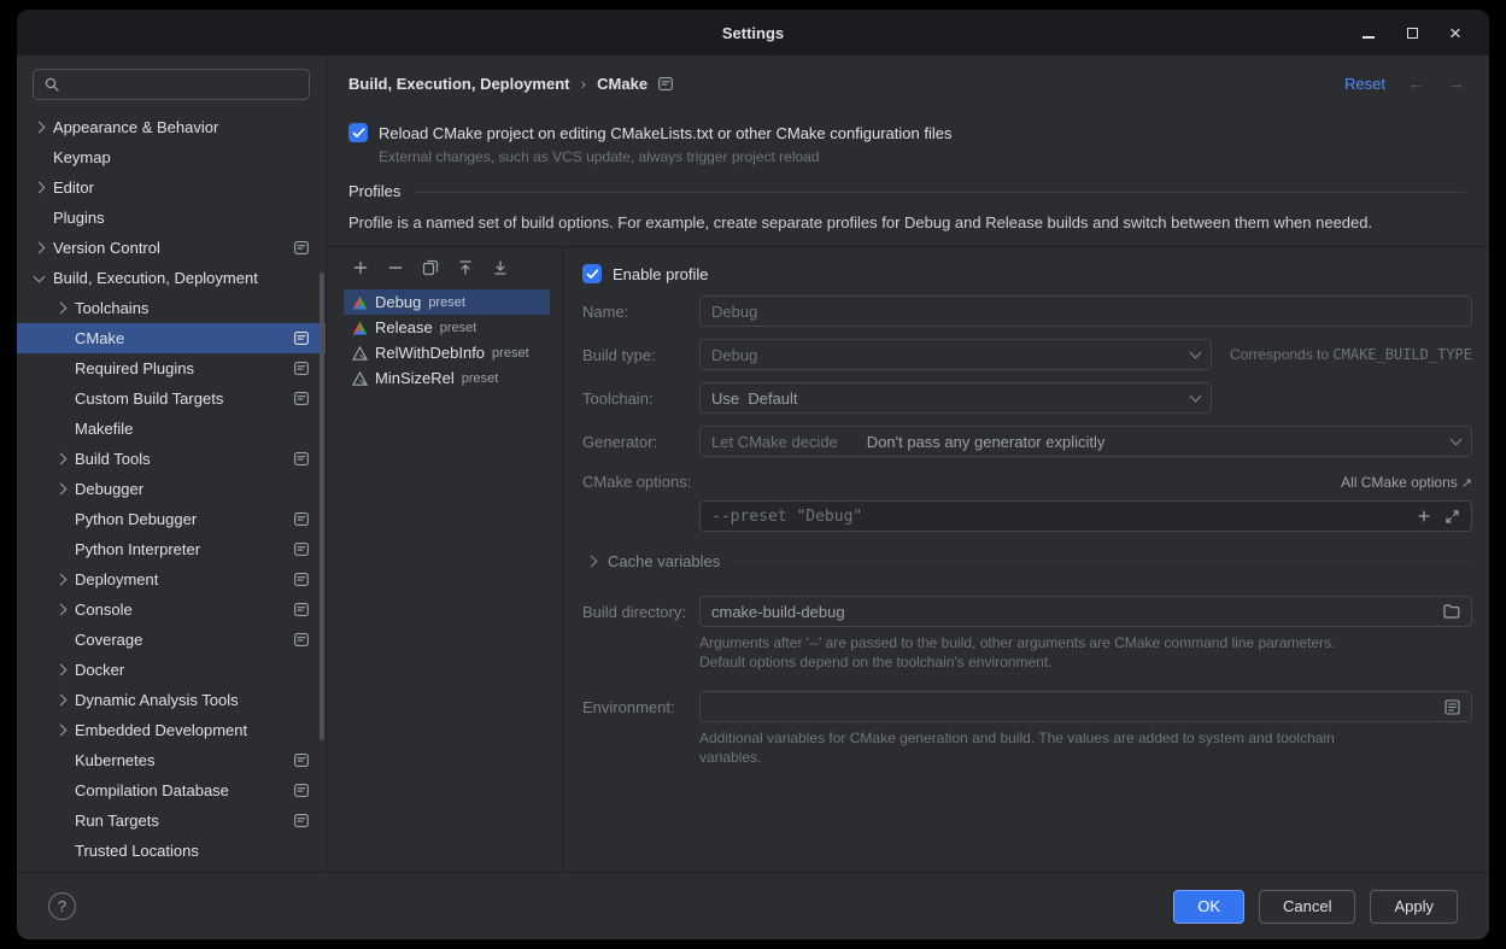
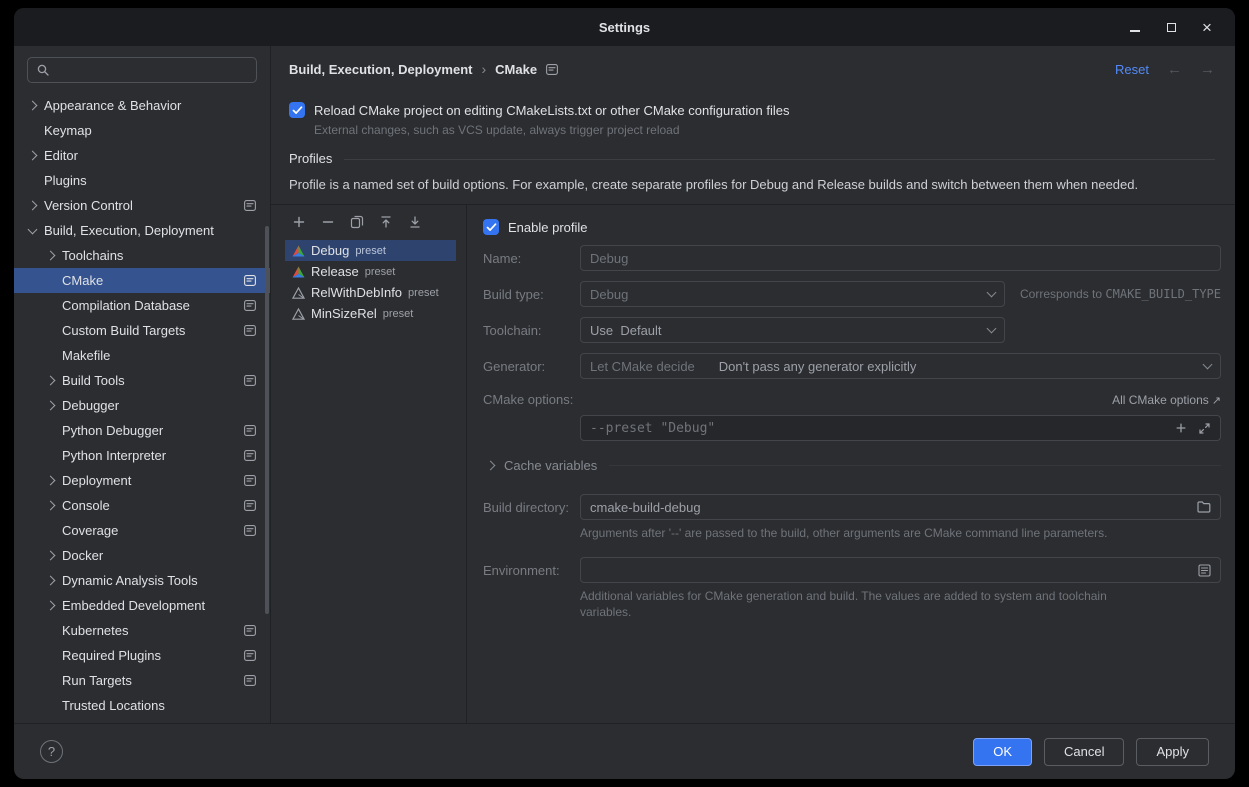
  Settings
  ×
  Appearance & Behavior
  Keymap
  Editor
  Plugins
  Version Control
  Build, Execution, Deployment
  Toolchains
  CMake
- Required Plugins
+ Compilation Database
  Custom Build Targets
  Makefile
  Build Tools
  Debugger
  Python Debugger
  Python Interpreter
  Deployment
  Console
  Coverage
  Docker
  Dynamic Analysis Tools
  Embedded Development
  Kubernetes
- Compilation Database
+ Required Plugins
  Run Targets
  Trusted Locations
  Build, Execution, Deployment
  ›
  CMake
  Reset
  ←
  →
  Reload CMake project on editing CMakeLists.txt or other CMake configuration files
  External changes, such as VCS update, always trigger project reload
  Profiles
  Profile is a named set of build options. For example, create separate profiles for Debug and Release builds and switch between them when needed.
  Debug
  preset
  Release
  preset
  RelWithDebInfo
  preset
  MinSizeRel
  preset
  Enable profile
  Name:
  Debug
  Build type:
  Debug
  Corresponds to CMAKE_BUILD_TYPE
  Toolchain:
  Use Default
  Generator:
  Let CMake decide
  Don't pass any generator explicitly
  CMake options:
  All CMake options ↗
  --preset "Debug"
  Cache variables
  Build directory:
  cmake-build-debug
  Arguments after '--' are passed to the build, other arguments are CMake command line parameters.
- Default options depend on the toolchain's environment.
  Environment:
  Additional variables for CMake generation and build. The values are added to system and toolchain
  variables.
  ?
  OK
  Cancel
  Apply
